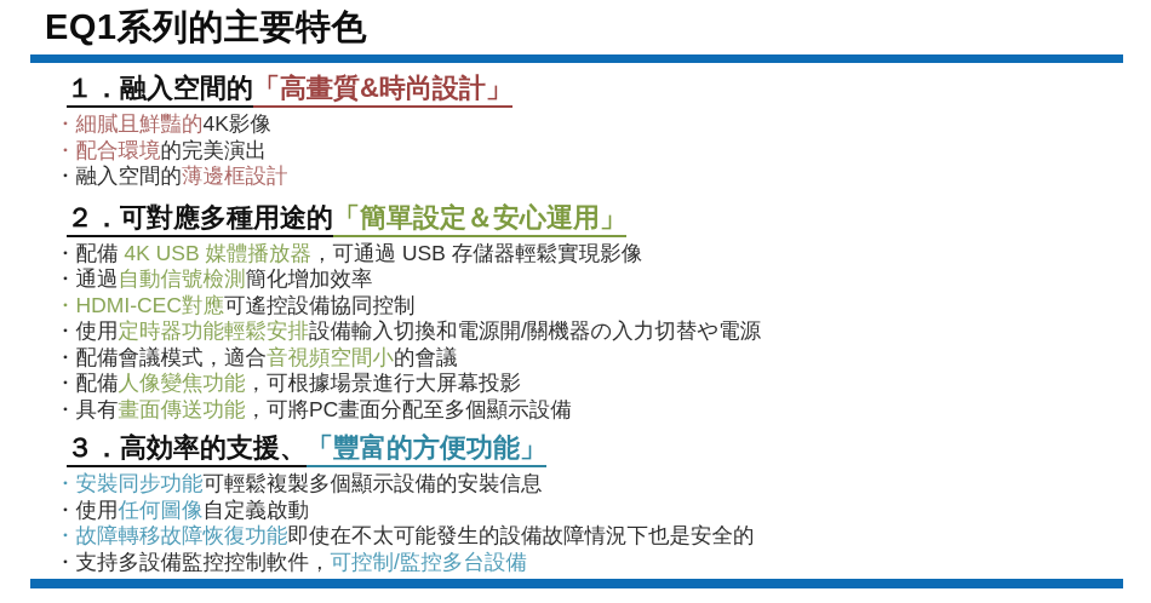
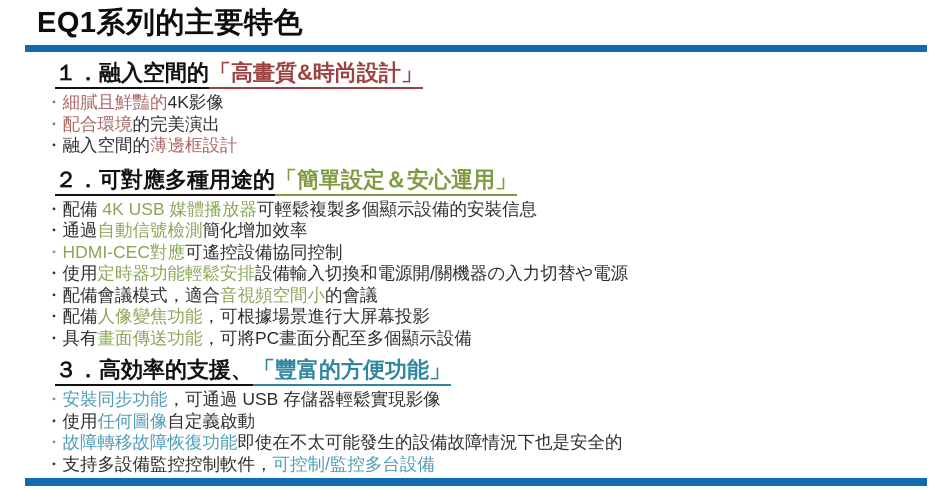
  EQ1系列的主要特色
  １．融入空間的「高畫質&時尚設計」
  ・細膩且鮮豔的4K影像
  ・配合環境的完美演出
  ・融入空間的薄邊框設計
  ２．可對應多種用途的「簡單設定＆安心運用」
- ・配備 4K USB 媒體播放器，可通過 USB 存儲器輕鬆實現影像
+ ・配備 4K USB 媒體播放器可輕鬆複製多個顯示設備的安裝信息
  ・通過自動信號檢測簡化增加效率
  ・HDMI-CEC對應可遙控設備協同控制
  ・使用定時器功能輕鬆安排設備輸入切換和電源開/關機器の入力切替や電源
  ・配備會議模式，適合音視頻空間小的會議
  ・配備人像變焦功能，可根據場景進行大屏幕投影
  ・具有畫面傳送功能，可將PC畫面分配至多個顯示設備
  ３．高効率的支援、「豐富的方便功能」
- ・安裝同步功能可輕鬆複製多個顯示設備的安裝信息
+ ・安裝同步功能，可通過 USB 存儲器輕鬆實現影像
  ・使用任何圖像自定義啟動
  ・故障轉移故障恢復功能即使在不太可能發生的設備故障情況下也是安全的
  ・支持多設備監控控制軟件，可控制/監控多台設備
